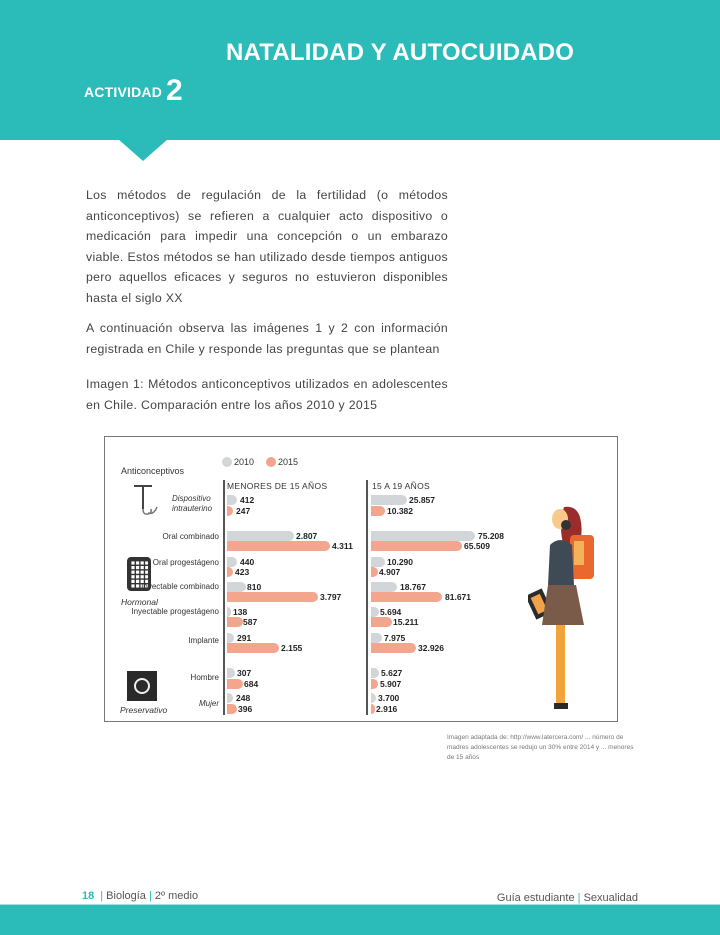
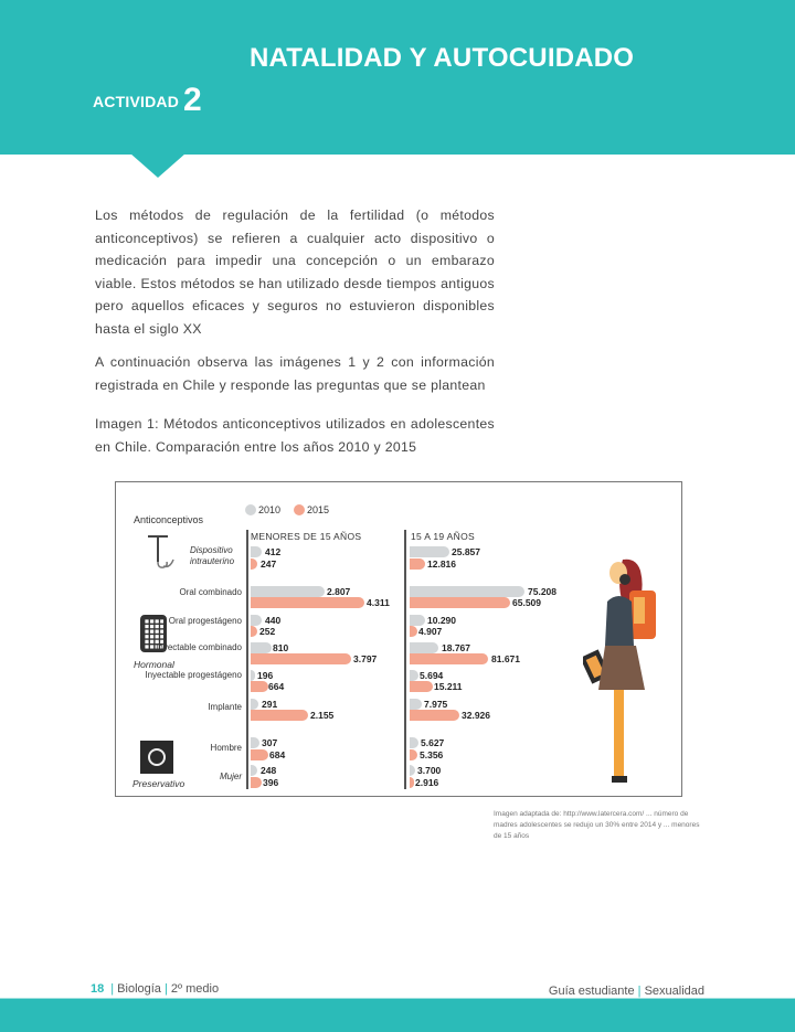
  ACTIVIDAD 2
  NATALIDAD Y AUTOCUIDADO
  Los métodos de regulación de la fertilidad (o métodos anticonceptivos) se refieren a cualquier acto dispositivo o medicación para impedir una concepción o un embarazo viable. Estos métodos se han utilizado desde tiempos antiguos pero aquellos eficaces y seguros no estuvieron disponibles hasta el siglo XX
  A continuación observa las imágenes 1 y 2 con información registrada en Chile y responde las preguntas que se plantean
  Imagen 1: Métodos anticonceptivos utilizados en adolescentes en Chile. Comparación entre los años 2010 y 2015
  2010
  2015
  Anticonceptivos
  MENORES DE 15 AÑOS
  15 A 19 AÑOS
  Hormonal
  Preservativo
  Dispositivo intrauterino
  Oral combinado
  Oral progestágeno
  Inyectable combinado
  Inyectable progestágeno
  Implante
  Hombre
  Mujer
  412
  247
  2.807
  4.311
  440
- 423
+ 252
  810
  3.797
- 138
+ 196
- 587
+ 664
  291
  2.155
  307
  684
  248
  396
  25.857
- 10.382
+ 12.816
  75.208
  65.509
  10.290
  4.907
  18.767
  81.671
  5.694
  15.211
  7.975
  32.926
  5.627
- 5.907
+ 5.356
  3.700
  2.916
  18 | Biología | 2º medio
  Guía estudiante | Sexualidad
